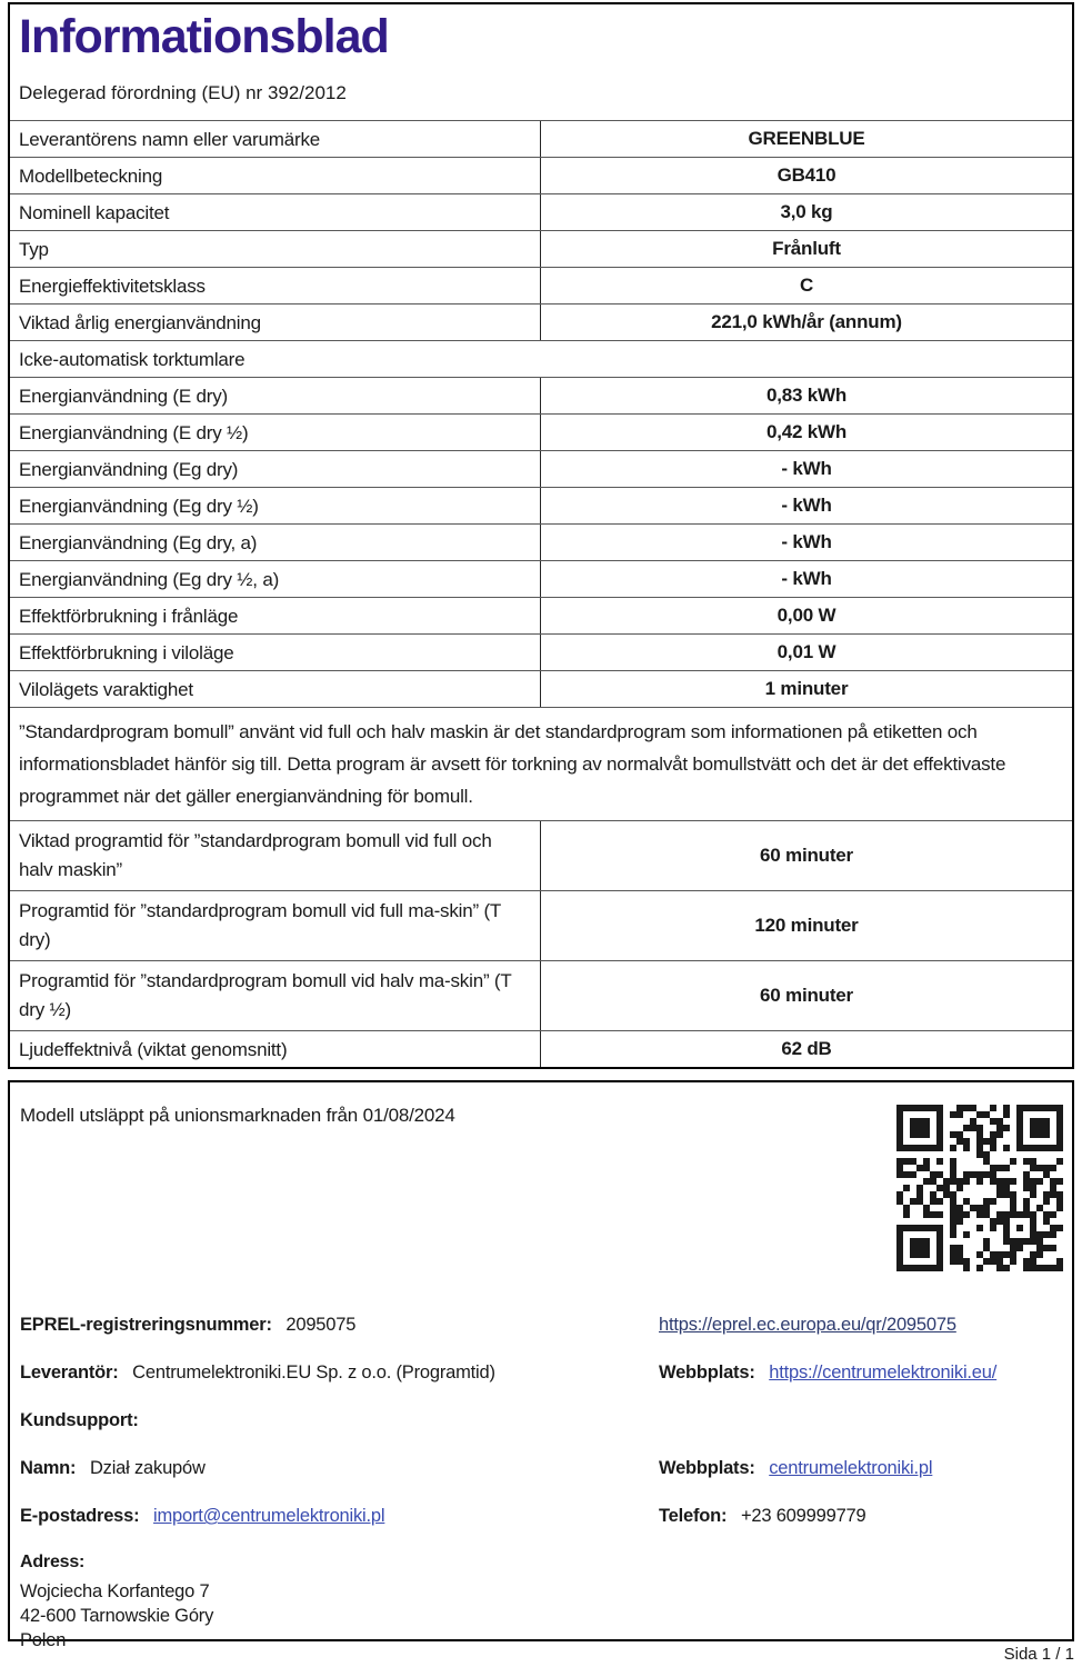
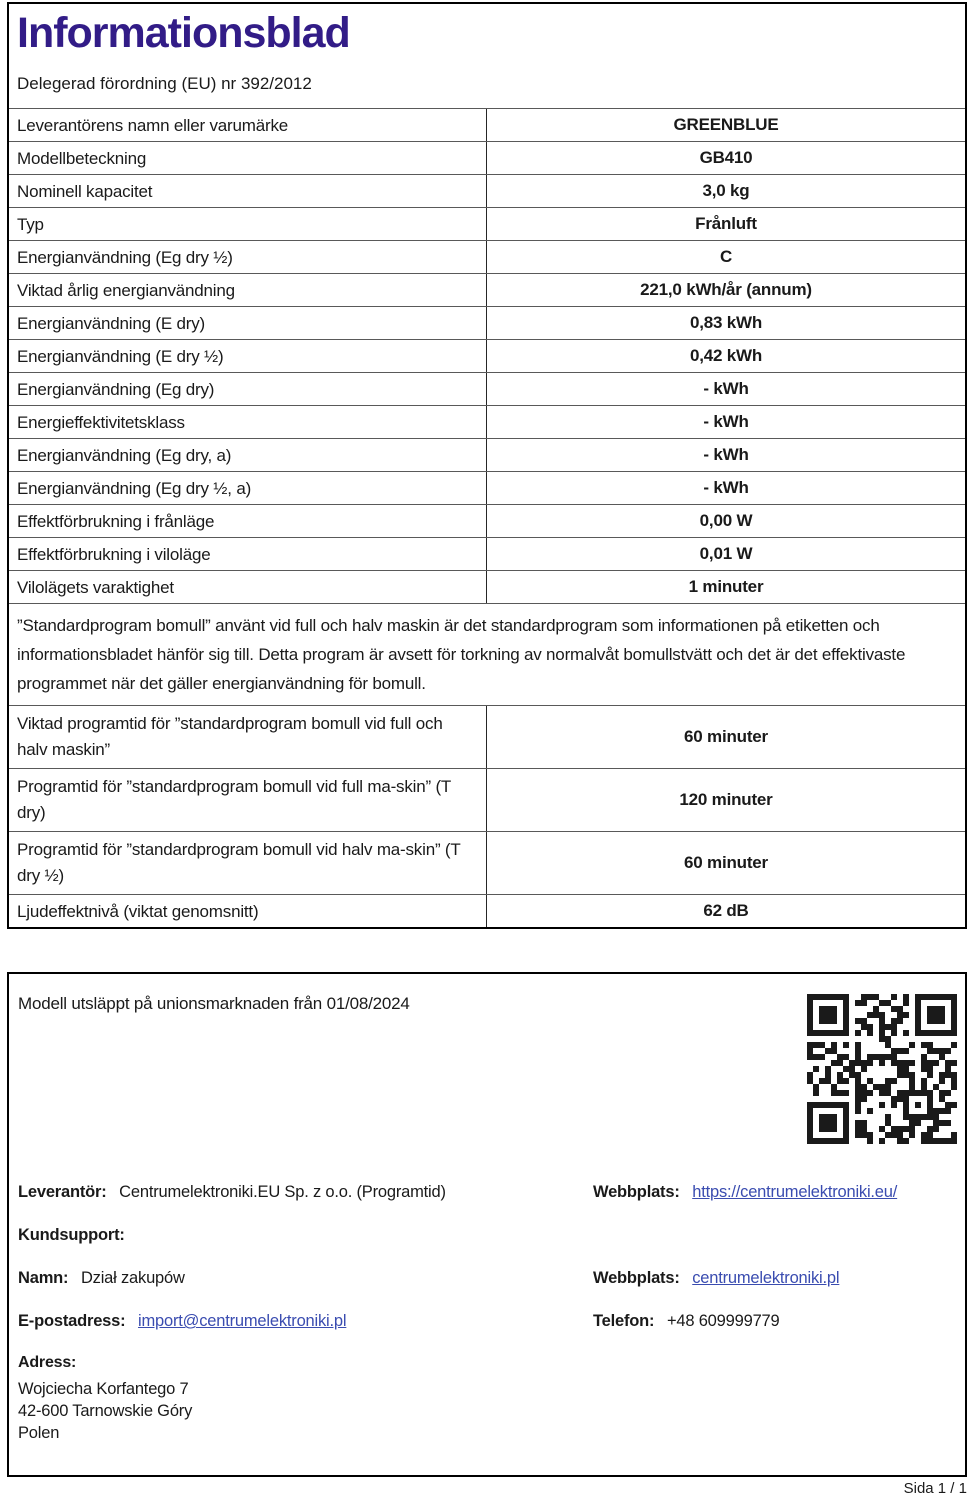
  Informationsblad
  Delegerad förordning (EU) nr 392/2012
  Leverantörens namn eller varumärke
  GREENBLUE
  Modellbeteckning
  GB410
  Nominell kapacitet
  3,0 kg
  Typ
  Frånluft
- Energieffektivitetsklass
+ Energianvändning (Eg dry ½)
  C
  Viktad årlig energianvändning
  221,0 kWh/år (annum)
- Icke-automatisk torktumlare
  Energianvändning (E dry)
  0,83 kWh
  Energianvändning (E dry ½)
  0,42 kWh
  Energianvändning (Eg dry)
  - kWh
- Energianvändning (Eg dry ½)
+ Energieffektivitetsklass
  - kWh
  Energianvändning (Eg dry, a)
  - kWh
  Energianvändning (Eg dry ½, a)
  - kWh
  Effektförbrukning i frånläge
  0,00 W
  Effektförbrukning i viloläge
  0,01 W
  Vilolägets varaktighet
  1 minuter
  ”Standardprogram bomull” använt vid full och halv maskin är det standardprogram som informationen på etiketten och informationsbladet hänför sig till. Detta program är avsett för torkning av normalvåt bomullstvätt och det är det effektivaste programmet när det gäller energianvändning för bomull.
  Viktad programtid för ”standardprogram bomull vid full och halv maskin”
  60 minuter
  Programtid för ”standardprogram bomull vid full ma-skin” (T dry)
  120 minuter
  Programtid för ”standardprogram bomull vid halv ma-skin” (T dry ½)
  60 minuter
  Ljudeffektnivå (viktat genomsnitt)
  62 dB
  Modell utsläppt på unionsmarknaden från 01/08/2024
- EPREL-registreringsnummer: 2095075
- https://eprel.ec.europa.eu/qr/2095075
  Leverantör: Centrumelektroniki.EU Sp. z o.o. (Programtid)
  Webbplats: https://centrumelektroniki.eu/
  Kundsupport:
  Namn: Dział zakupów
  Webbplats: centrumelektroniki.pl
  E-postadress: import@centrumelektroniki.pl
- Telefon: +23 609999779
+ Telefon: +48 609999779
  Adress:
  Wojciecha Korfantego 7
  42-600 Tarnowskie Góry
  Polen
  Sida 1 / 1
